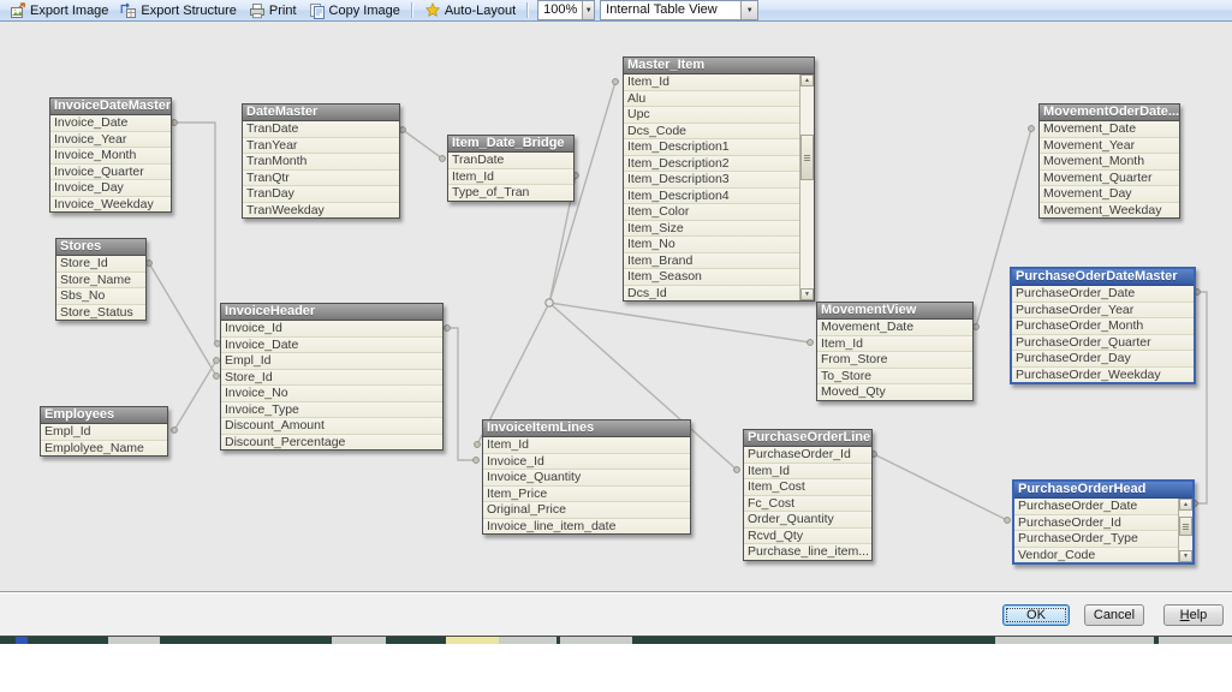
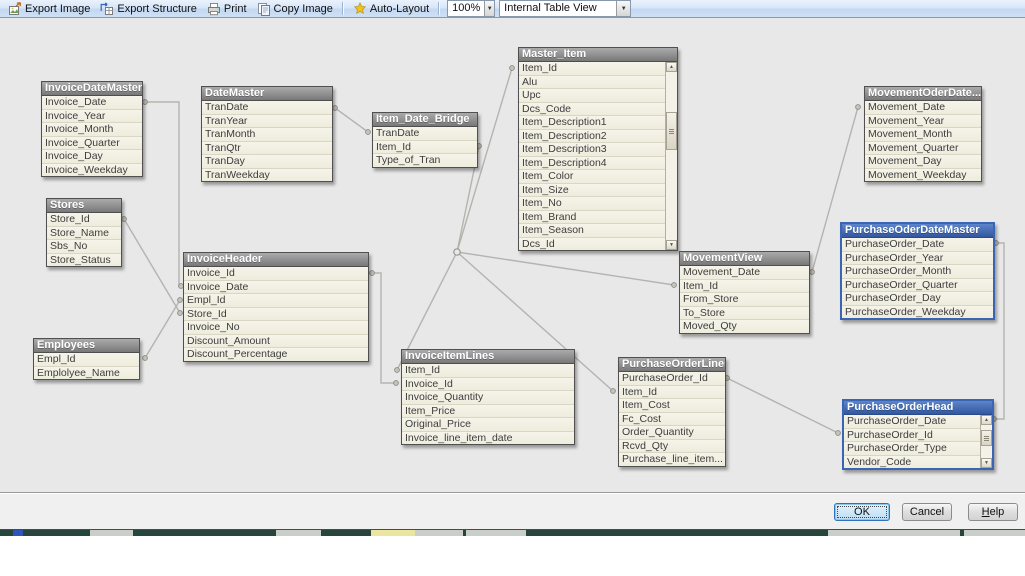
  Export Image
  Export Structure
  Print
  Copy Image
  Auto-Layout
  100%
  Internal Table View
  InvoiceDateMaster
  Invoice_Date
  Invoice_Year
  Invoice_Month
  Invoice_Quarter
  Invoice_Day
  Invoice_Weekday
  Stores
  Store_Id
  Store_Name
  Sbs_No
  Store_Status
  Employees
  Empl_Id
  Emplolyee_Name
  DateMaster
  TranDate
  TranYear
  TranMonth
  TranQtr
  TranDay
  TranWeekday
  Item_Date_Bridge
  TranDate
  Item_Id
  Type_of_Tran
  Master_Item
  Item_Id
  Alu
  Upc
  Dcs_Code
  Item_Description1
  Item_Description2
  Item_Description3
  Item_Description4
  Item_Color
  Item_Size
  Item_No
  Item_Brand
  Item_Season
  Dcs_Id
  MovementOderDate...
  Movement_Date
  Movement_Year
  Movement_Month
  Movement_Quarter
  Movement_Day
  Movement_Weekday
  InvoiceHeader
  Invoice_Id
  Invoice_Date
  Empl_Id
  Store_Id
  Invoice_No
- Invoice_Type
  Discount_Amount
  Discount_Percentage
  MovementView
  Movement_Date
  Item_Id
  From_Store
  To_Store
  Moved_Qty
  PurchaseOderDateMaster
  PurchaseOrder_Date
  PurchaseOrder_Year
  PurchaseOrder_Month
  PurchaseOrder_Quarter
  PurchaseOrder_Day
  PurchaseOrder_Weekday
  InvoiceItemLines
  Item_Id
  Invoice_Id
  Invoice_Quantity
  Item_Price
  Original_Price
  Invoice_line_item_date
  PurchaseOrderLine
  PurchaseOrder_Id
  Item_Id
  Item_Cost
  Fc_Cost
  Order_Quantity
  Rcvd_Qty
  Purchase_line_item...
  PurchaseOrderHead
  PurchaseOrder_Date
  PurchaseOrder_Id
  PurchaseOrder_Type
  Vendor_Code
  OK
  Cancel
  Help
